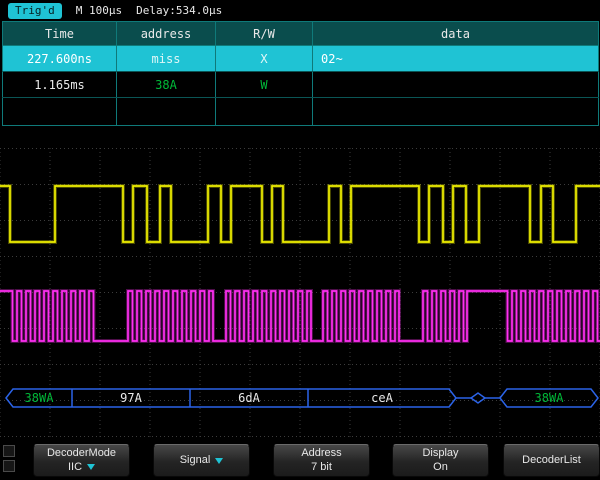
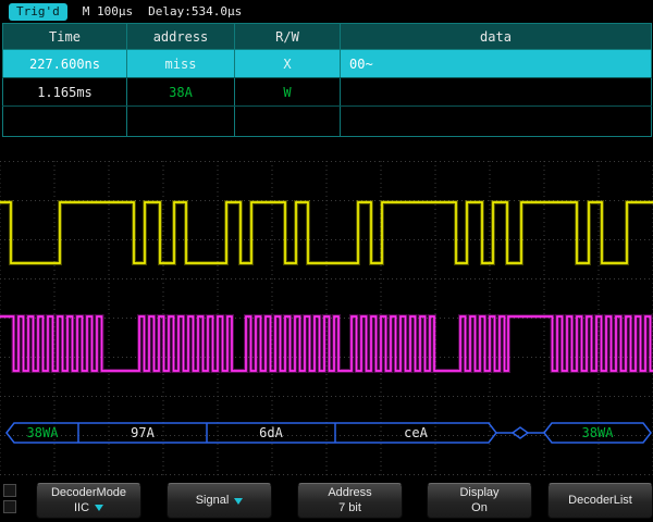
  Trig'd
  M 100μs
  Delay:534.0μs
  Time	address	R/W	data
- 227.600ns	miss	X	02~
+ 227.600ns	miss	X	00~
  1.165ms	38A	W
  38WA
  97A
  6dA
  ceA
  38WA
  DecoderMode
  IIC
  Signal
  Address
  7 bit
  Display
  On
  DecoderList
